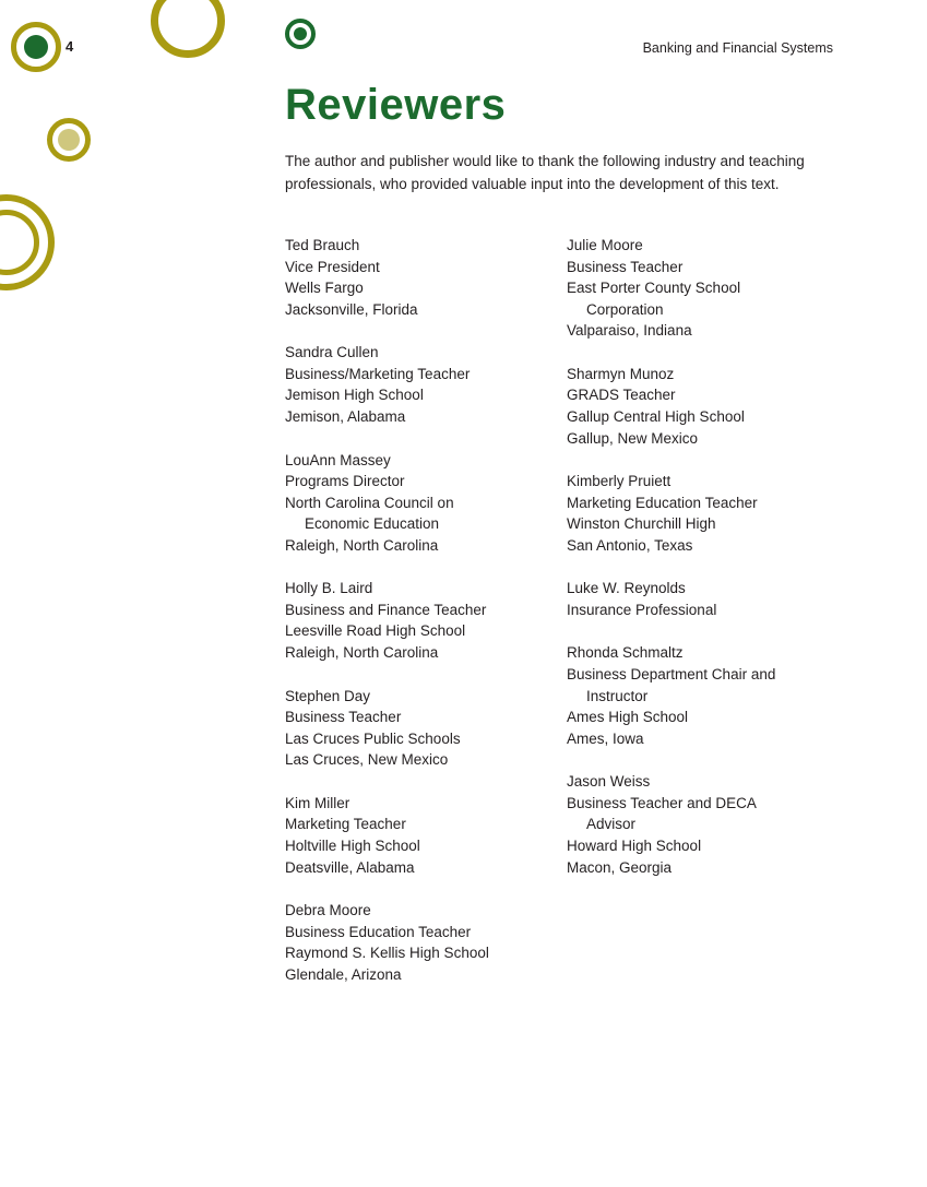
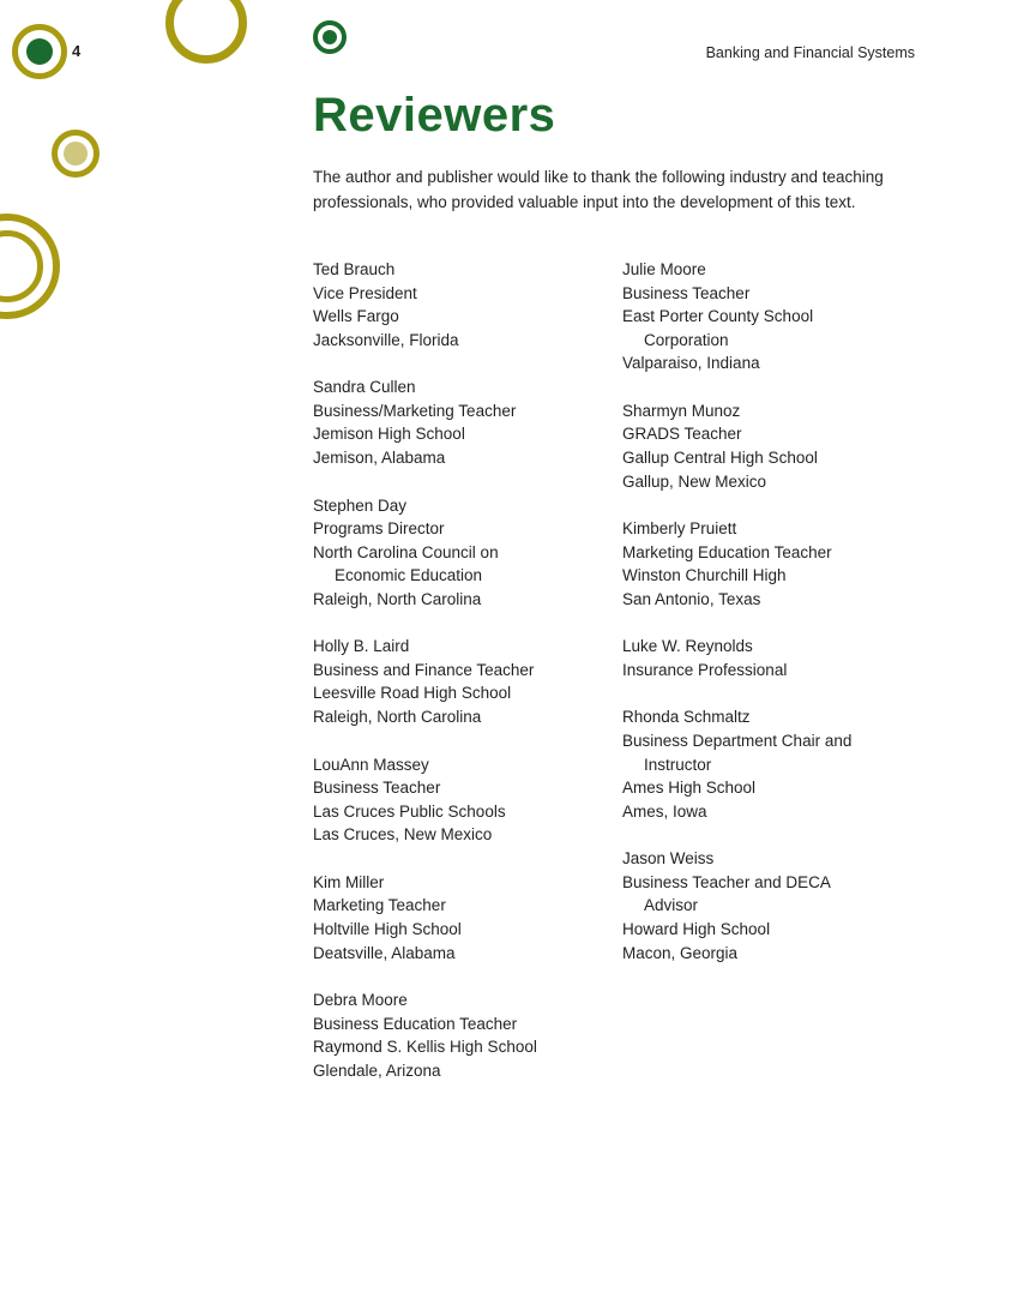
  4
  Banking and Financial Systems
  Reviewers
  The author and publisher would like to thank the following industry and teaching professionals, who provided valuable input into the development of this text.
  Ted Brauch
  Vice President
  Wells Fargo
  Jacksonville, Florida
  Sandra Cullen
  Business/Marketing Teacher
  Jemison High School
  Jemison, Alabama
- LouAnn Massey
+ Stephen Day
  Programs Director
  North Carolina Council on
  Economic Education
  Raleigh, North Carolina
  Holly B. Laird
  Business and Finance Teacher
  Leesville Road High School
  Raleigh, North Carolina
- Stephen Day
+ LouAnn Massey
  Business Teacher
  Las Cruces Public Schools
  Las Cruces, New Mexico
  Kim Miller
  Marketing Teacher
  Holtville High School
  Deatsville, Alabama
  Debra Moore
  Business Education Teacher
  Raymond S. Kellis High School
  Glendale, Arizona
  Julie Moore
  Business Teacher
  East Porter County School
  Corporation
  Valparaiso, Indiana
  Sharmyn Munoz
  GRADS Teacher
  Gallup Central High School
  Gallup, New Mexico
  Kimberly Pruiett
  Marketing Education Teacher
  Winston Churchill High
  San Antonio, Texas
  Luke W. Reynolds
  Insurance Professional
  Rhonda Schmaltz
  Business Department Chair and
  Instructor
  Ames High School
  Ames, Iowa
  Jason Weiss
  Business Teacher and DECA
  Advisor
  Howard High School
  Macon, Georgia
